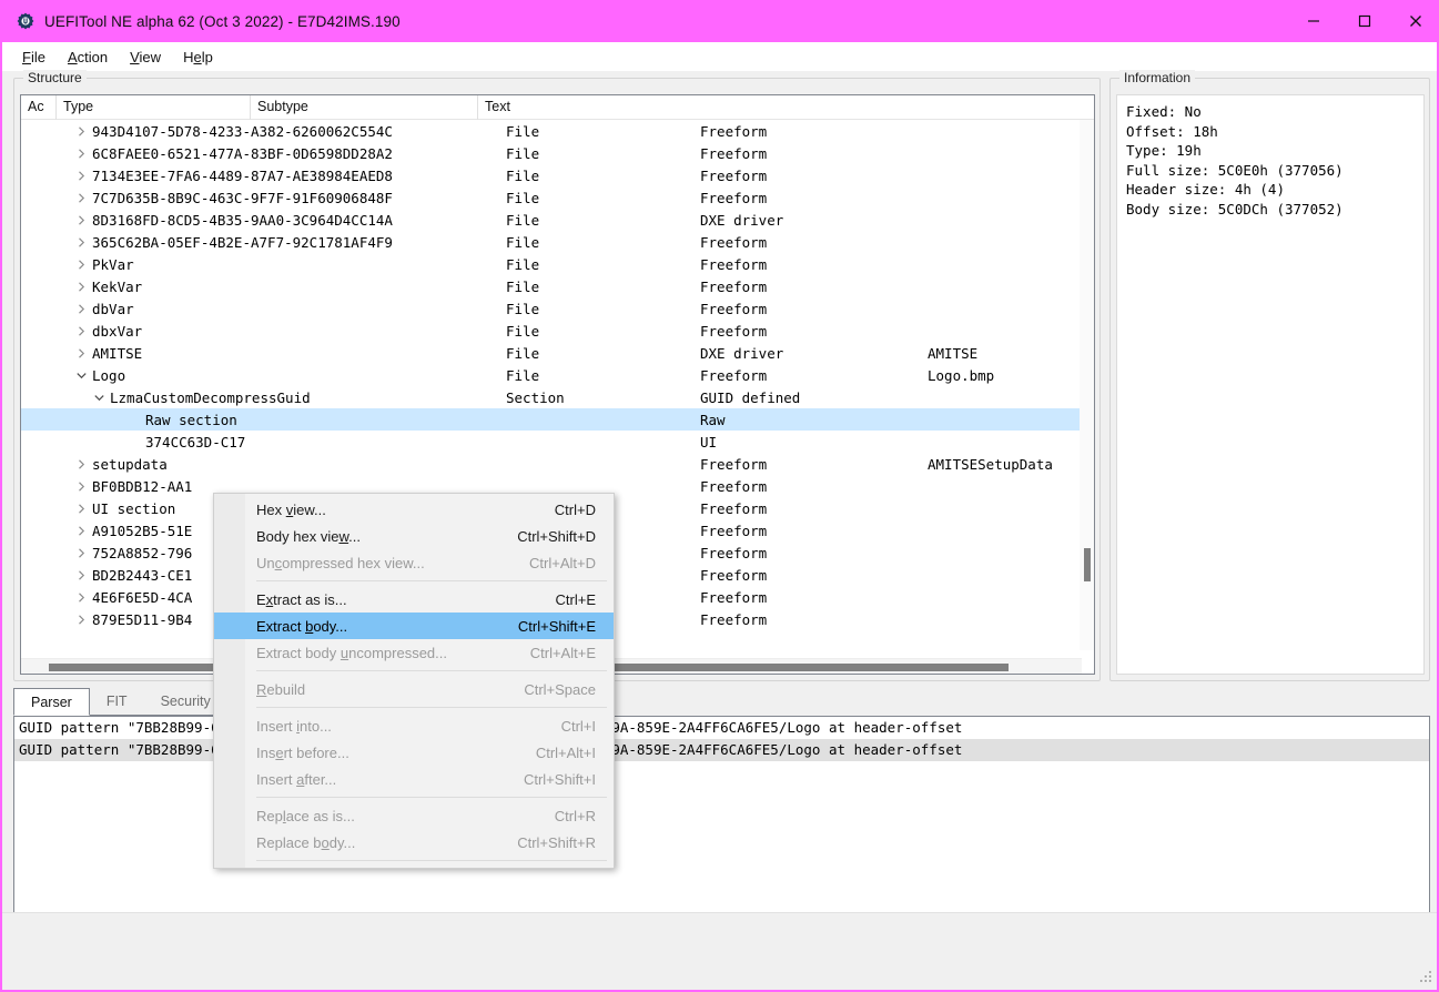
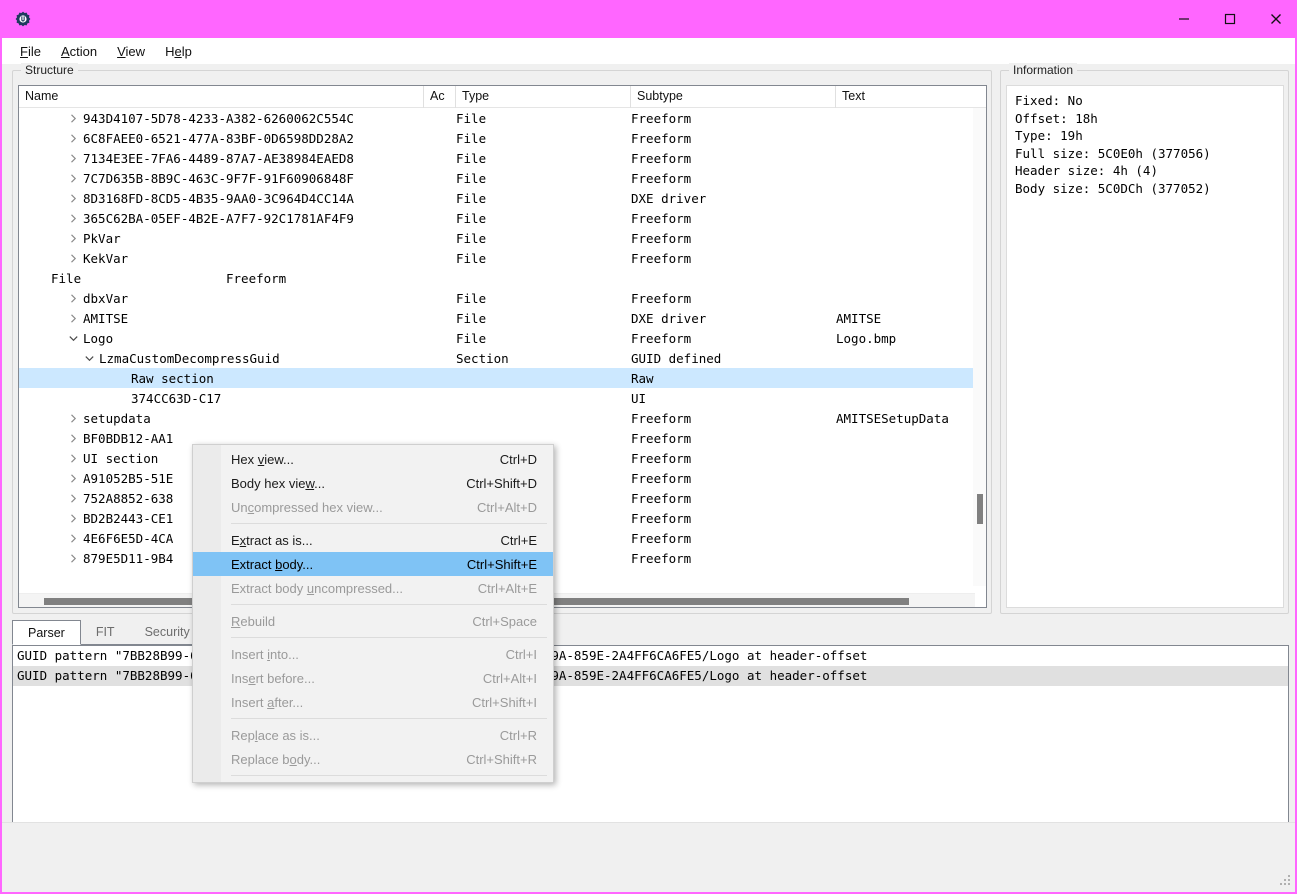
- UEFITool NE alpha 62 (Oct 3 2022) - E7D42IMS.190
  File
  Action
  View
  Help
  Structure
+ Name
  Ac
  Type
  Subtype
  Text
  943D4107-5D78-4233-A382-6260062C554C
  File
  Freeform
  6C8FAEE0-6521-477A-83BF-0D6598DD28A2
  File
  Freeform
  7134E3EE-7FA6-4489-87A7-AE38984EAED8
  File
  Freeform
  7C7D635B-8B9C-463C-9F7F-91F60906848F
  File
  Freeform
  8D3168FD-8CD5-4B35-9AA0-3C964D4CC14A
  File
  DXE driver
  365C62BA-05EF-4B2E-A7F7-92C1781AF4F9
  File
  Freeform
  PkVar
  File
  Freeform
  KekVar
  File
  Freeform
- dbVar
  File
  Freeform
  dbxVar
  File
  Freeform
  AMITSE
  File
  DXE driver
  AMITSE
  Logo
  File
  Freeform
  Logo.bmp
  LzmaCustomDecompressGuid
  Section
  GUID defined
  Raw section
  Raw
  374CC63D-C17
  UI
  setupdata
  Freeform
  AMITSESetupData
  BF0BDB12-AA1
  Freeform
  UI section
  Freeform
  A91052B5-51E
  Freeform
- 752A8852-796
+ 752A8852-638
  Freeform
  BD2B2443-CE1
  Freeform
  4E6F6E5D-4CA
  Freeform
  879E5D11-9B4
  Freeform
  Information
  Fixed: No
  Offset: 18h
  Type: 19h
  Full size: 5C0E0h (377056)
  Header size: 4h (4)
  Body size: 5C0DCh (377052)
  Parser
  FIT
  Security
  Hex view...
  Ctrl+D
  Body hex view...
  Ctrl+Shift+D
  Uncompressed hex view...
  Ctrl+Alt+D
  Extract as is...
  Ctrl+E
  Extract body...
  Ctrl+Shift+E
  Extract body uncompressed...
  Ctrl+Alt+E
  Rebuild
  Ctrl+Space
  Insert into...
  Ctrl+I
  Insert before...
  Ctrl+Alt+I
  Insert after...
  Ctrl+Shift+I
  Replace as is...
  Ctrl+R
  Replace body...
  Ctrl+Shift+R
